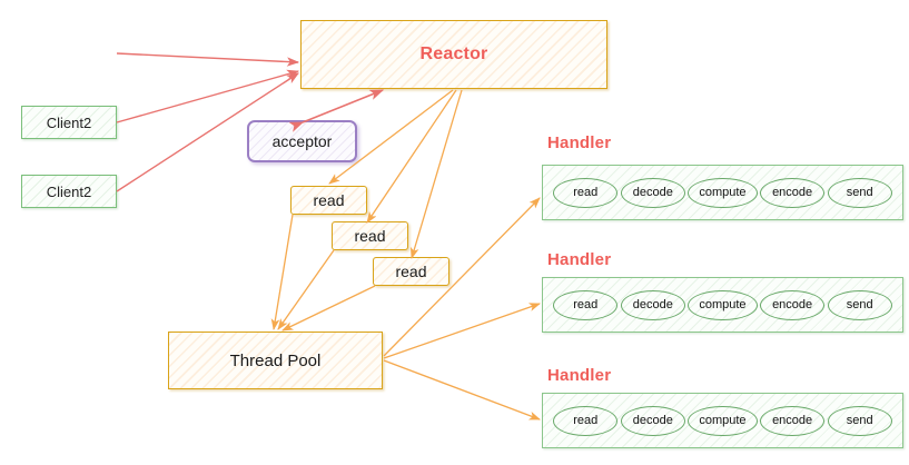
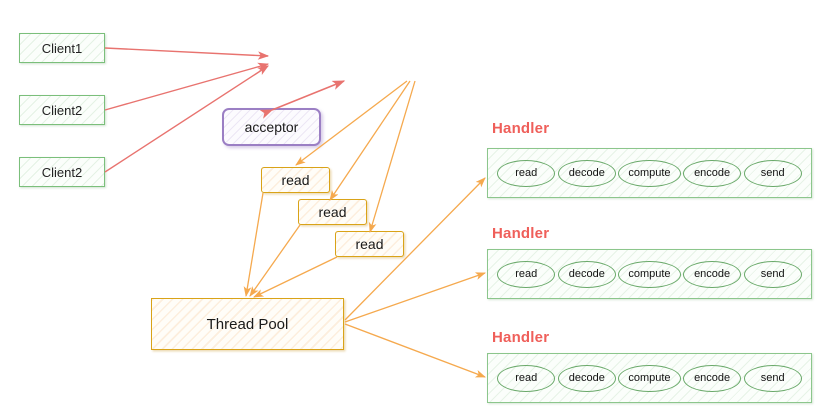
+ Client1
  Client2
  Client2
- Reactor
  acceptor
  read
  read
  read
  Thread Pool
  Handler
  read
  decode
  compute
  encode
  send
  Handler
  read
  decode
  compute
  encode
  send
  Handler
  read
  decode
  compute
  encode
  send
